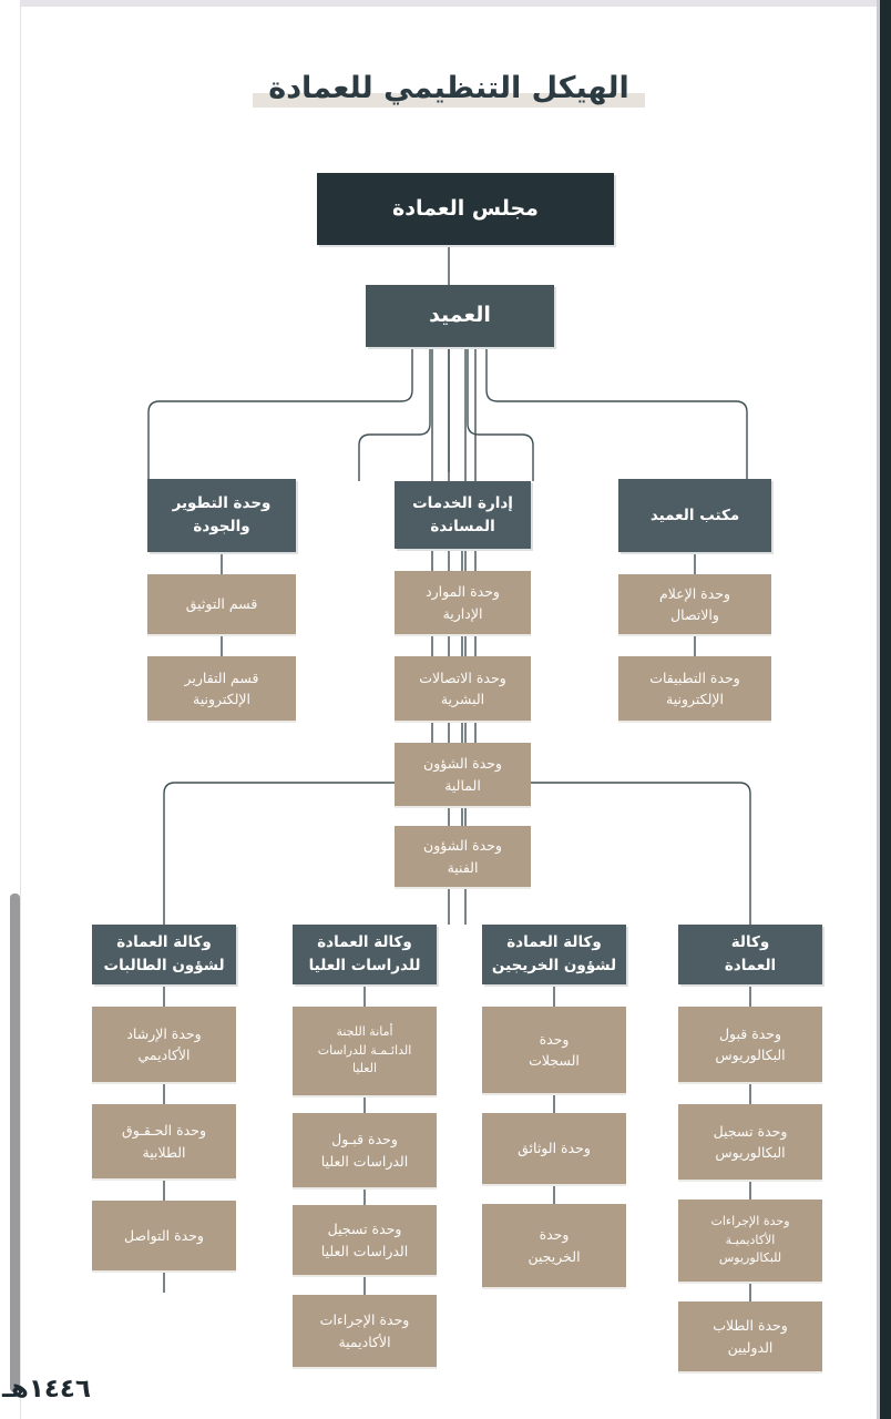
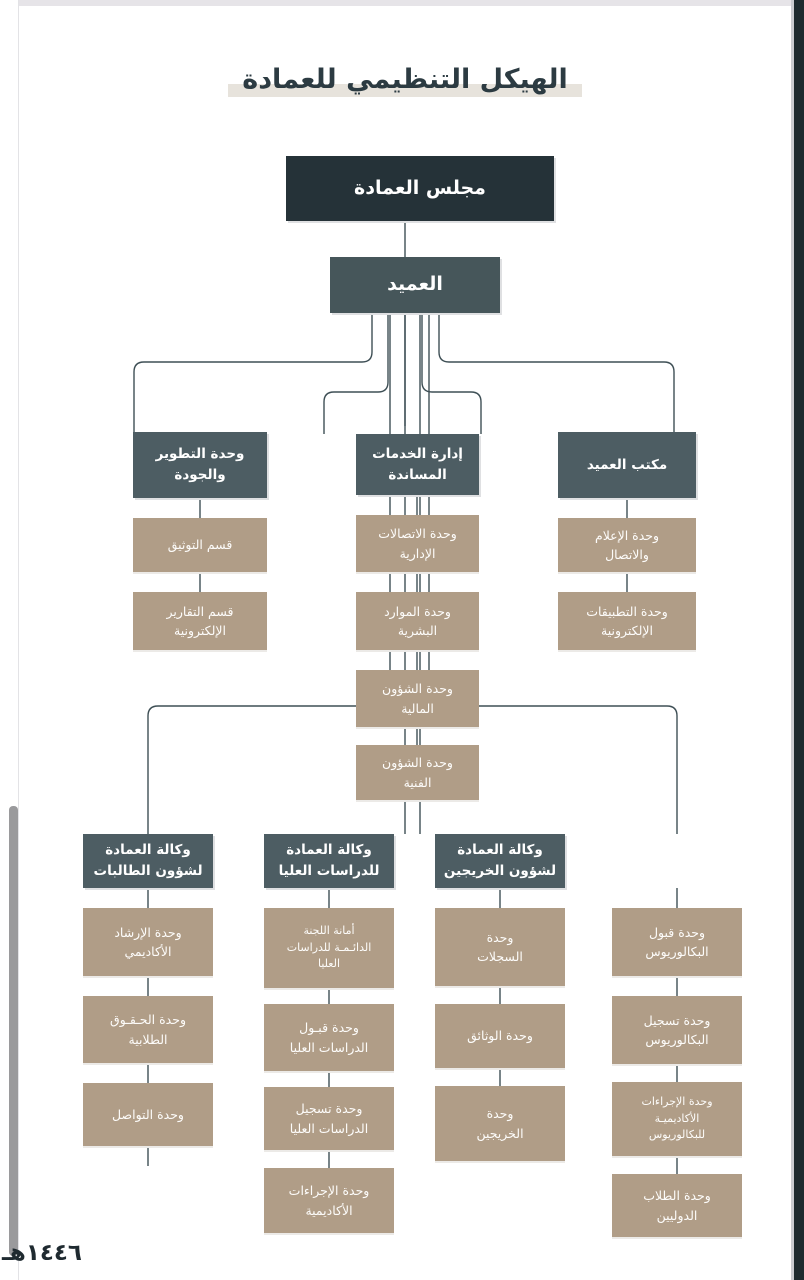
  الهيكل التنظيمي للعمادة
  مجلس العمادة
  العميد
  وحدة التطوير
  والجودة
  قسم التوثيق
  قسم التقارير
  الإلكترونية
  إدارة الخدمات
  المساندة
- وحدة الموارد
+ وحدة الاتصالات
  الإدارية
- وحدة الاتصالات
+ وحدة الموارد
  البشرية
  وحدة الشؤون
  المالية
  وحدة الشؤون
  الفنية
  مكتب العميد
  وحدة الإعلام
  والاتصال
  وحدة التطبيقات
  الإلكترونية
  وكالة العمادة
  لشؤون الطالبات
  وحدة الإرشاد
  الأكاديمي
  وحدة الحـقـوق
  الطلابية
  وحدة التواصل
  وكالة العمادة
  للدراسات العليا
  أمانة اللجنة
  الدائـمـة للدراسات
  العليا
  وحدة قبـول
  الدراسات العليا
  وحدة تسجيل
  الدراسات العليا
  وحدة الإجراءات
  الأكاديمية
  وكالة العمادة
  لشؤون الخريجين
  وحدة
  السجلات
  وحدة الوثائق
  وحدة
  الخريجين
- وكالة
- العمادة
  وحدة قبول
  البكالوريوس
  وحدة تسجيل
  البكالوريوس
  وحدة الإجراءات
  الأكاديميـة
  للبكالوريوس
  وحدة الطلاب
  الدوليين
  ١٤٤٦هـ
